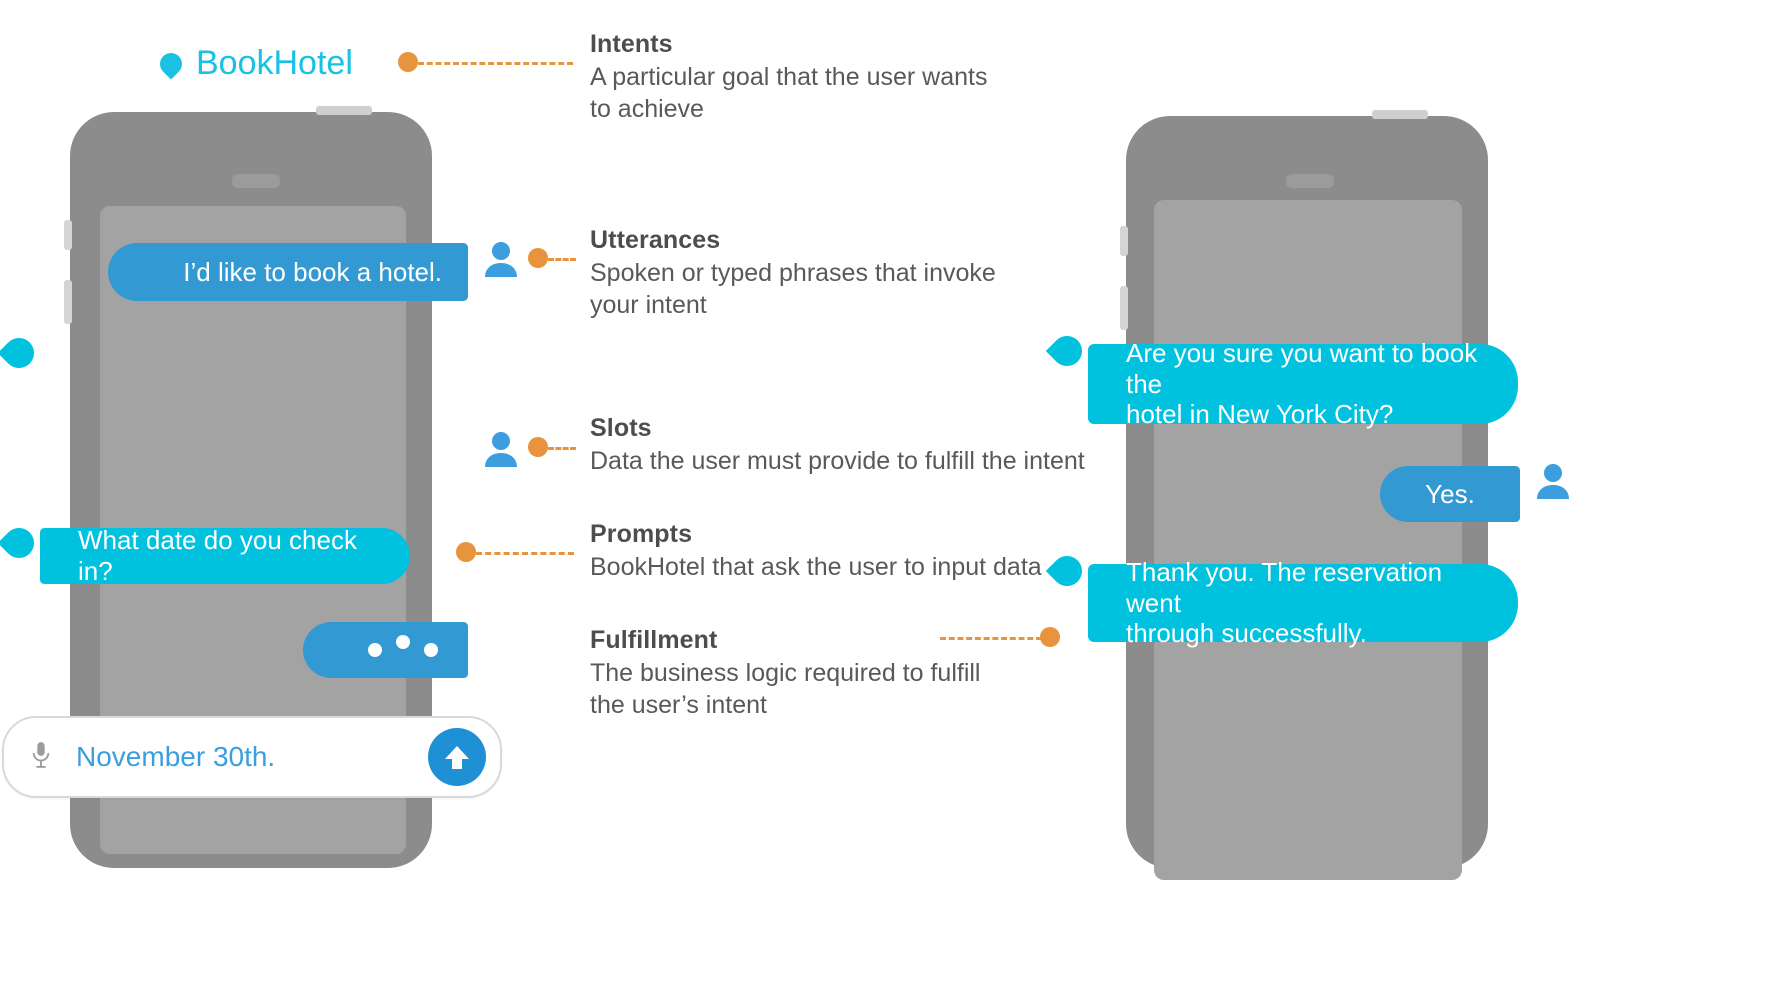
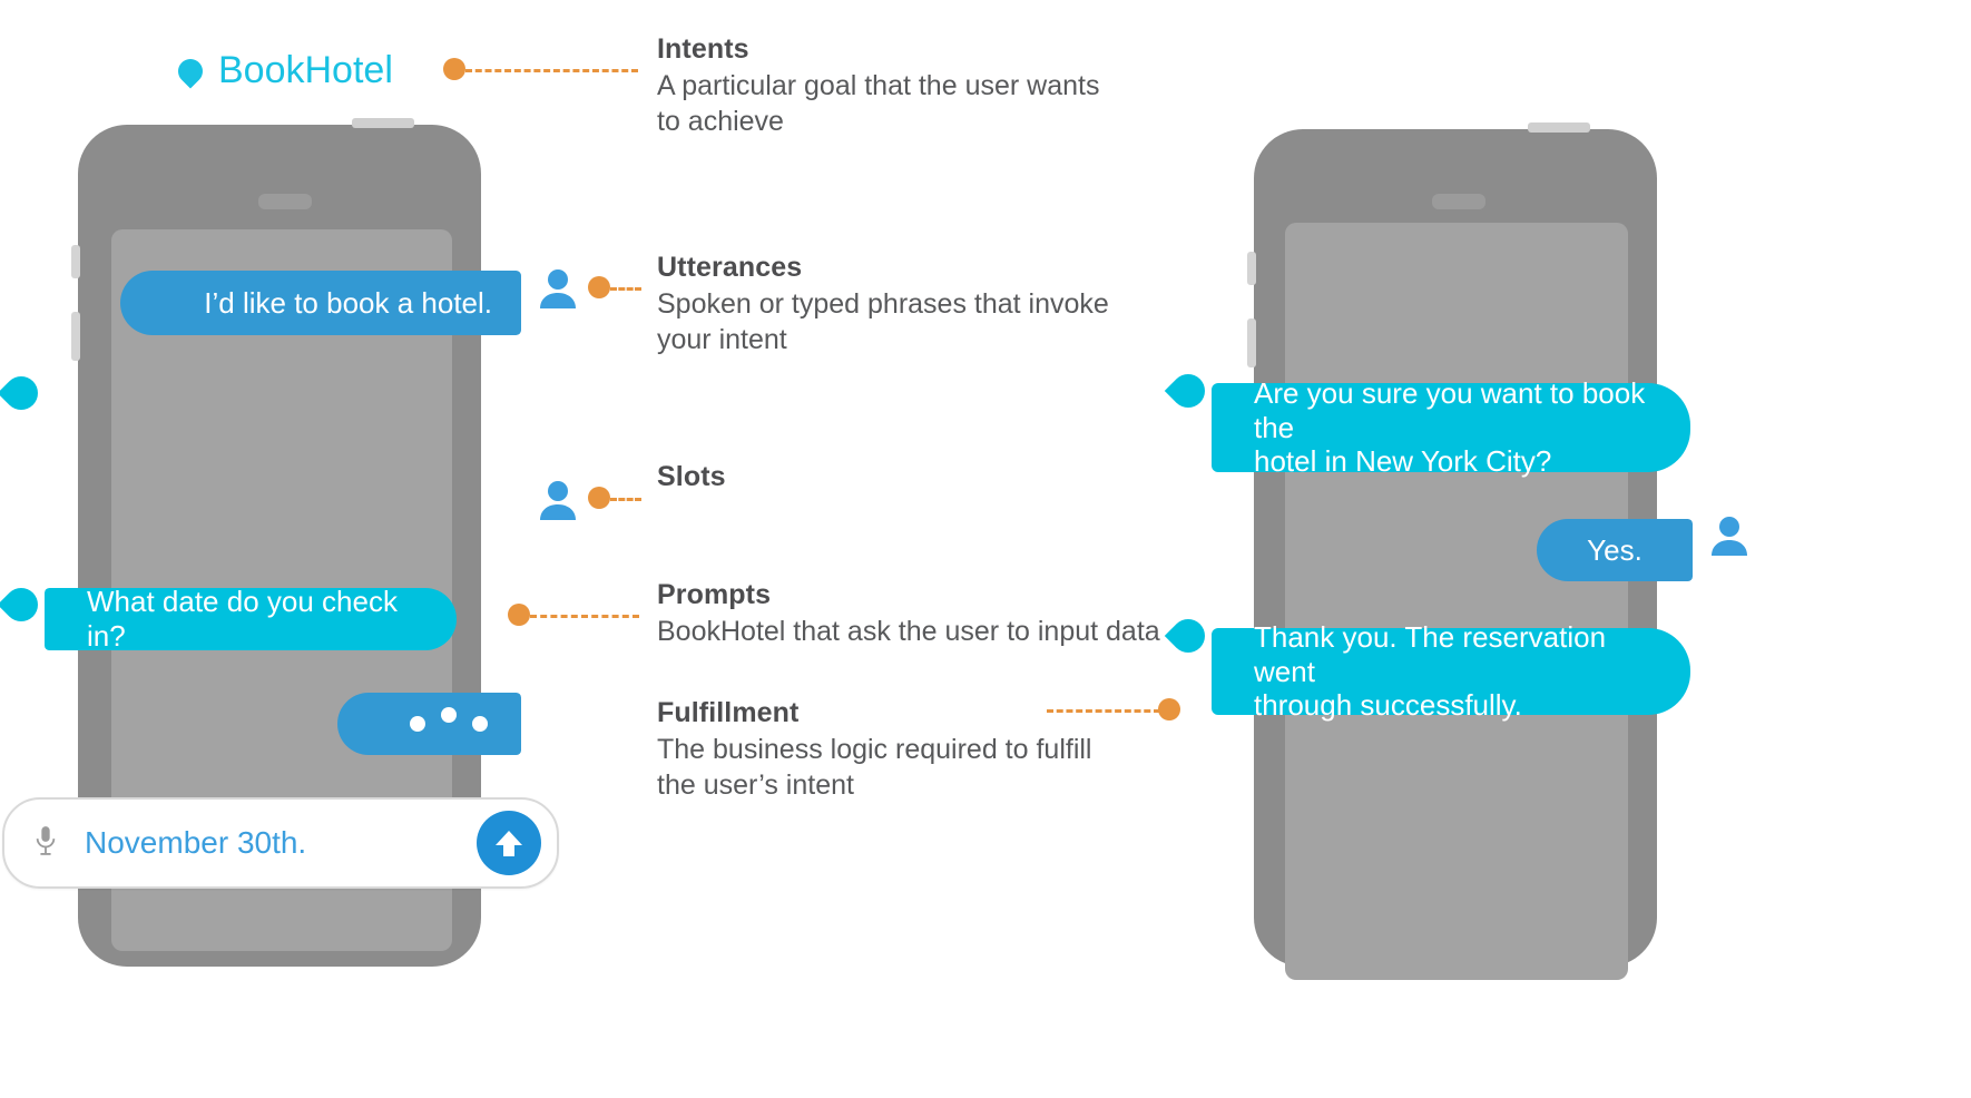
  BookHotel
  I’d like to book a hotel.
  What date do you check in?
  November 30th.
  Are you sure you want to book the
  hotel in New York City?
  Yes.
  Thank you. The reservation went
  through successfully.
  Intents
  A particular goal that the user wants
  to achieve
  Utterances
  Spoken or typed phrases that invoke
  your intent
  Slots
- Data the user must provide to fulfill the intent
  Prompts
  BookHotel that ask the user to input data
  Fulfillment
  The business logic required to fulfill
  the user’s intent
